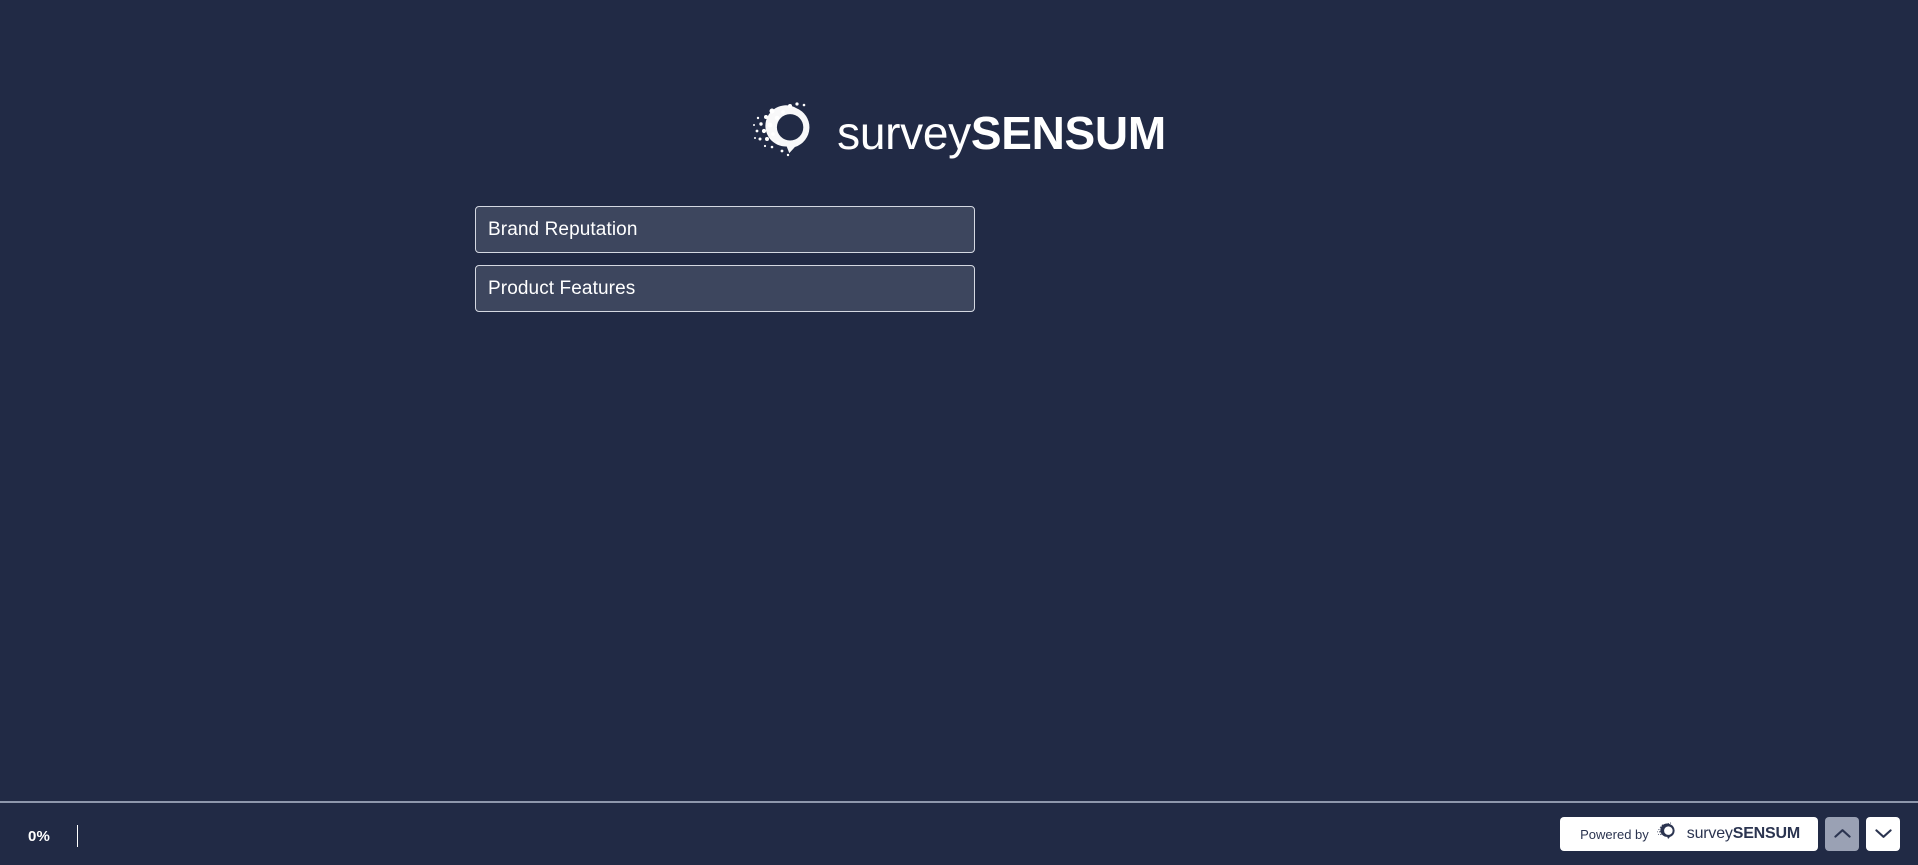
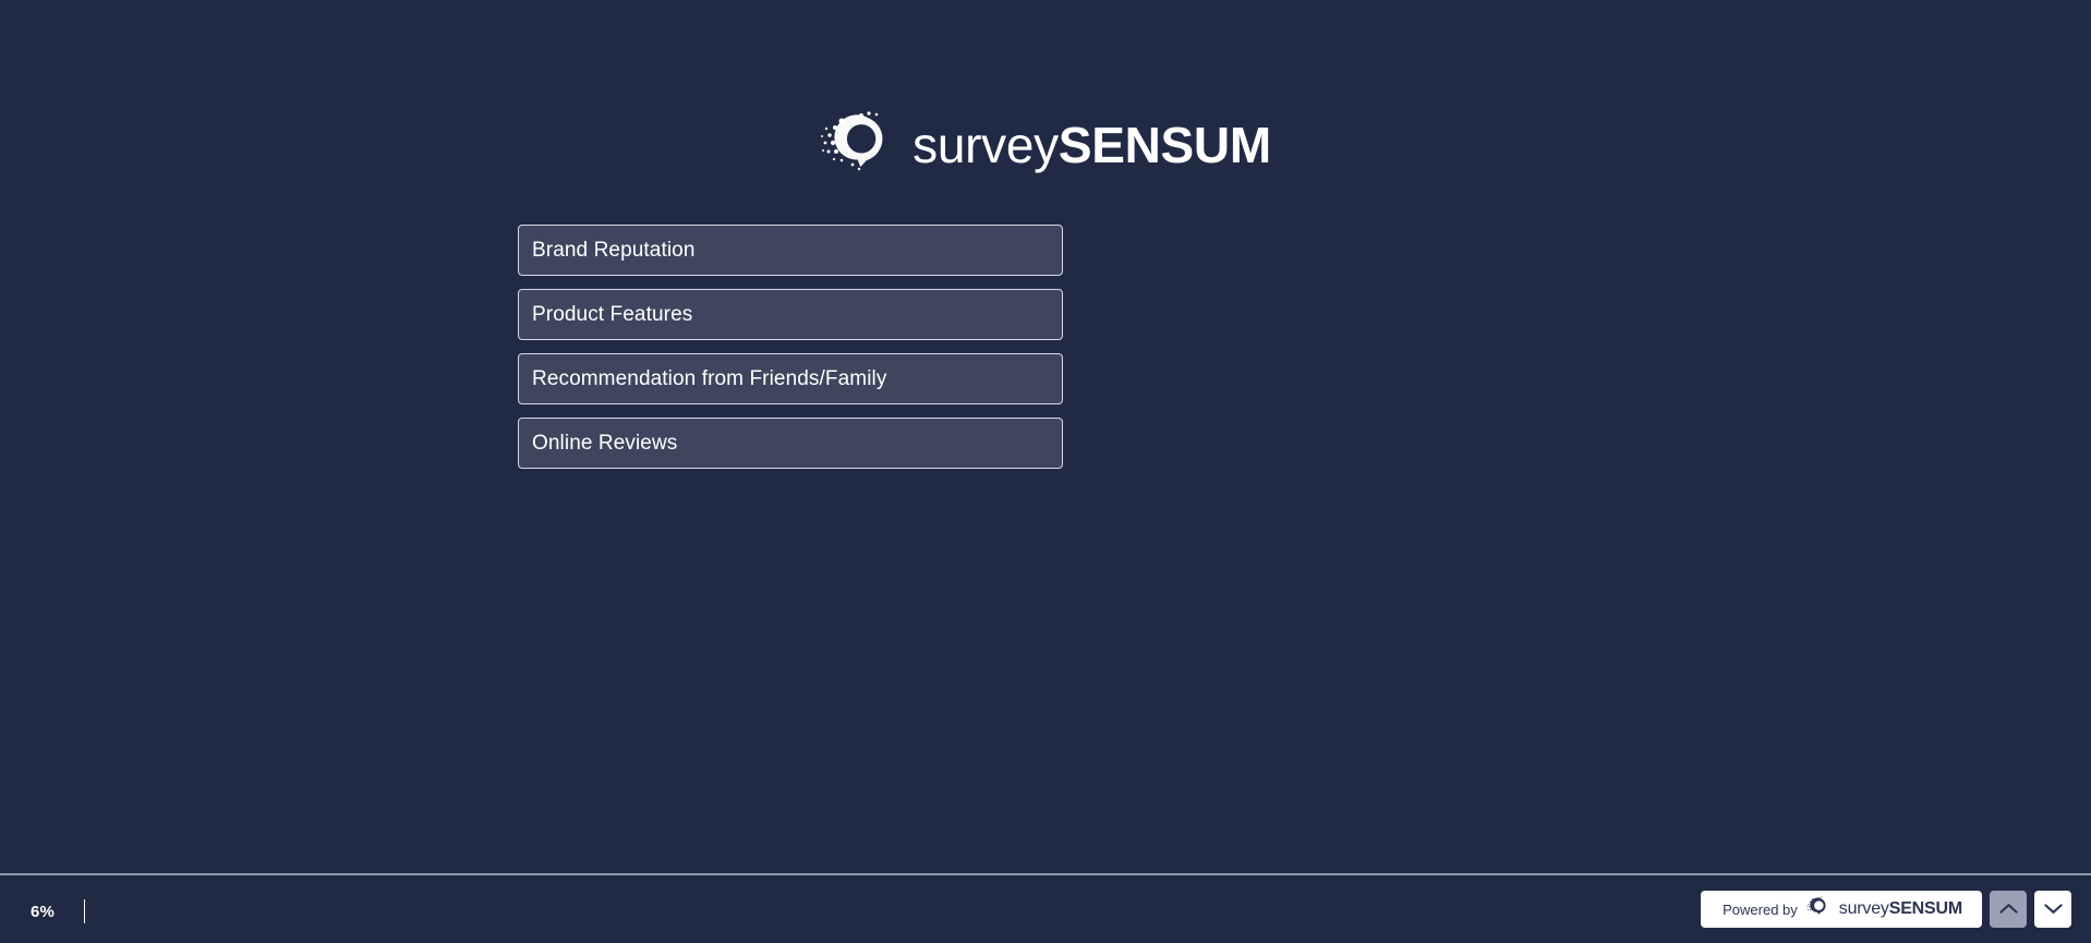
  surveySENSUM
  Brand Reputation
  Product Features
+ Recommendation from Friends/Family
+ Online Reviews
- 0%
+ 6%
  Powered by
  surveySENSUM
